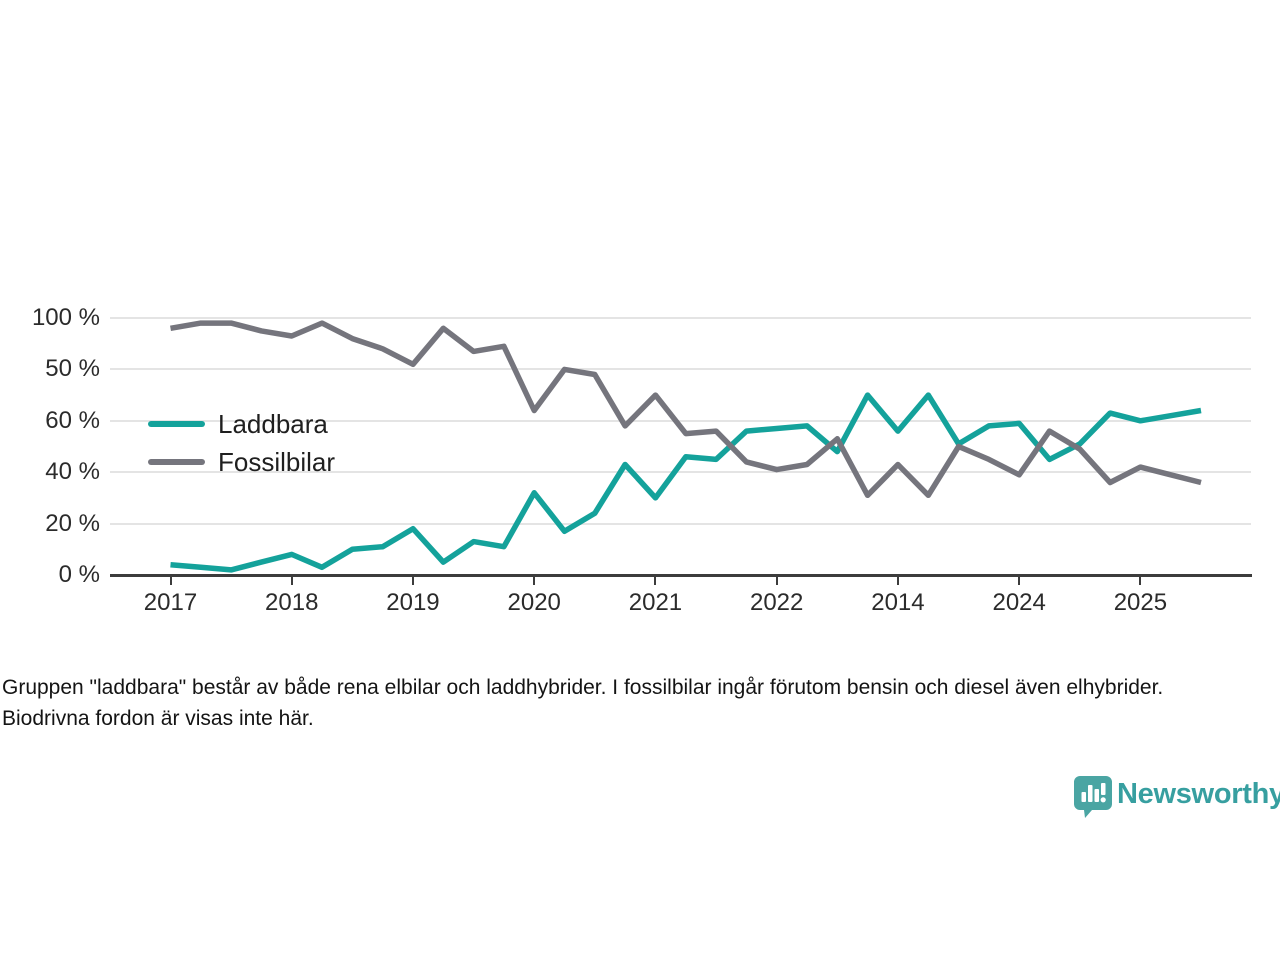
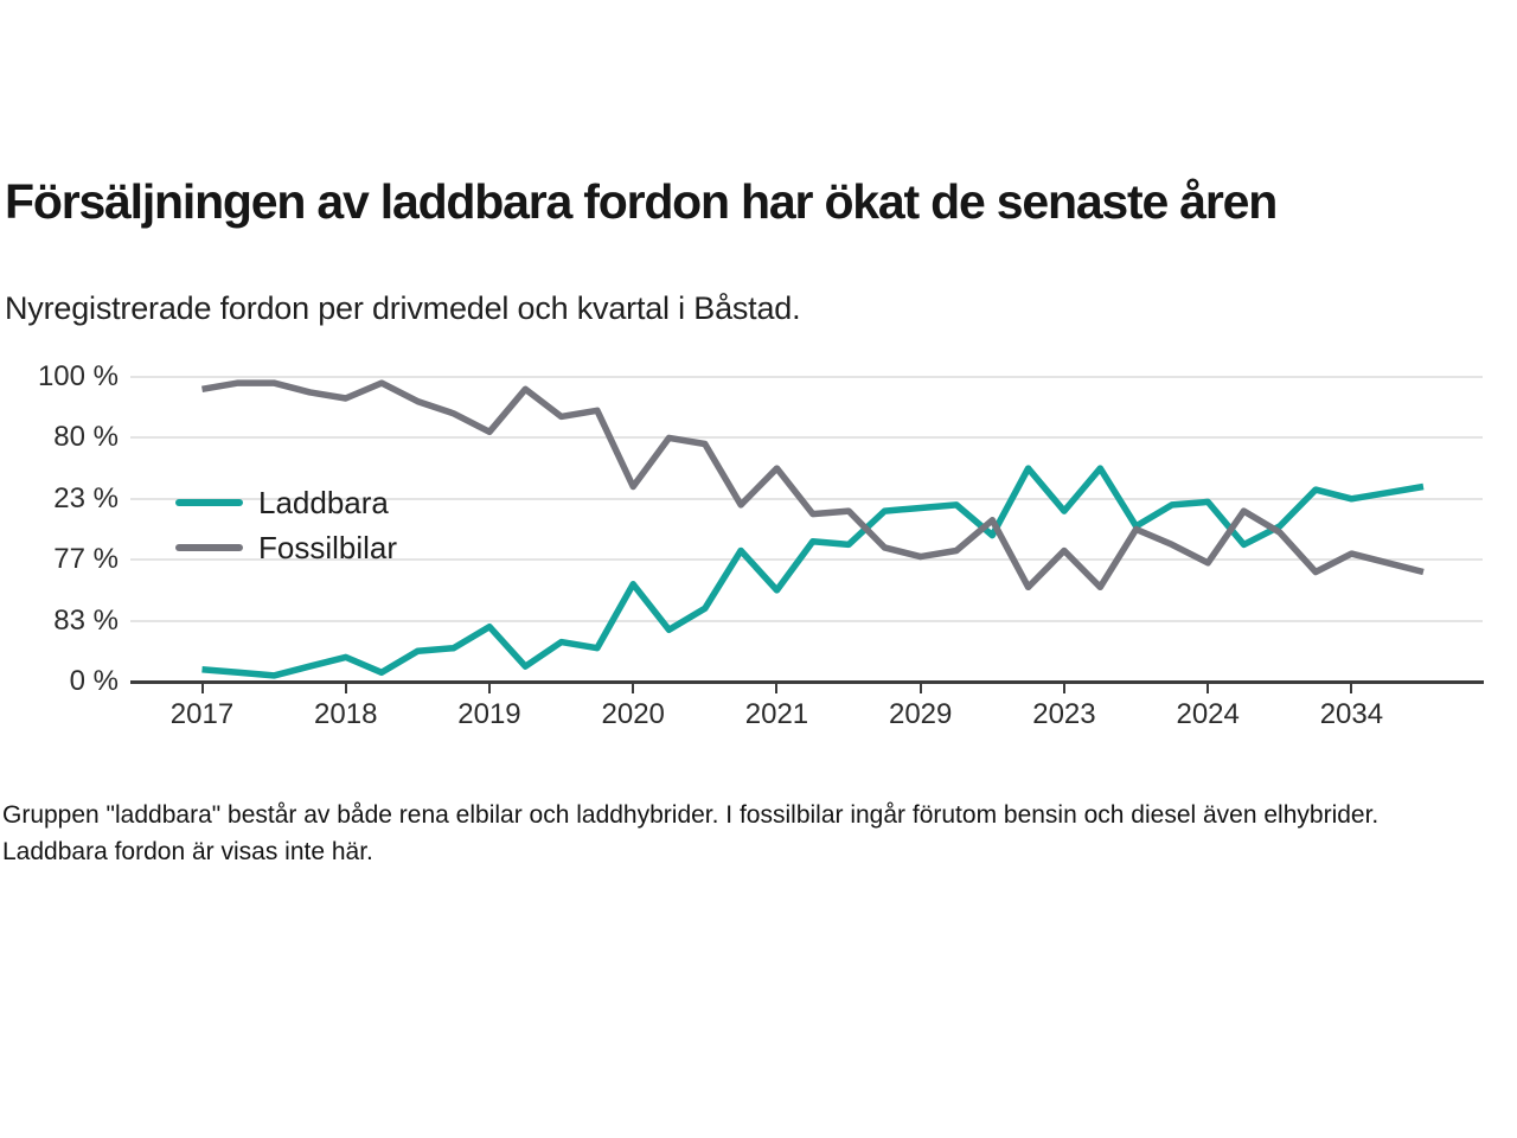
+ Försäljningen av laddbara fordon har ökat de senaste åren
+ Nyregistrerade fordon per drivmedel och kvartal i Båstad.
  0 %
- 20 %
+ 83 %
- 40 %
+ 77 %
- 60 %
+ 23 %
- 50 %
+ 80 %
  100 %
  2017
  2018
  2019
  2020
  2021
- 2022
+ 2029
- 2014
+ 2023
  2024
- 2025
+ 2034
  Laddbara
  Fossilbilar
- Gruppen "laddbara" består av både rena elbilar och laddhybrider. I fossilbilar ingår förutom bensin och diesel även elhybrider. Biodrivna fordon är visas inte här.
+ Gruppen "laddbara" består av både rena elbilar och laddhybrider. I fossilbilar ingår förutom bensin och diesel även elhybrider. Laddbara fordon är visas inte här.
- Newsworthy
